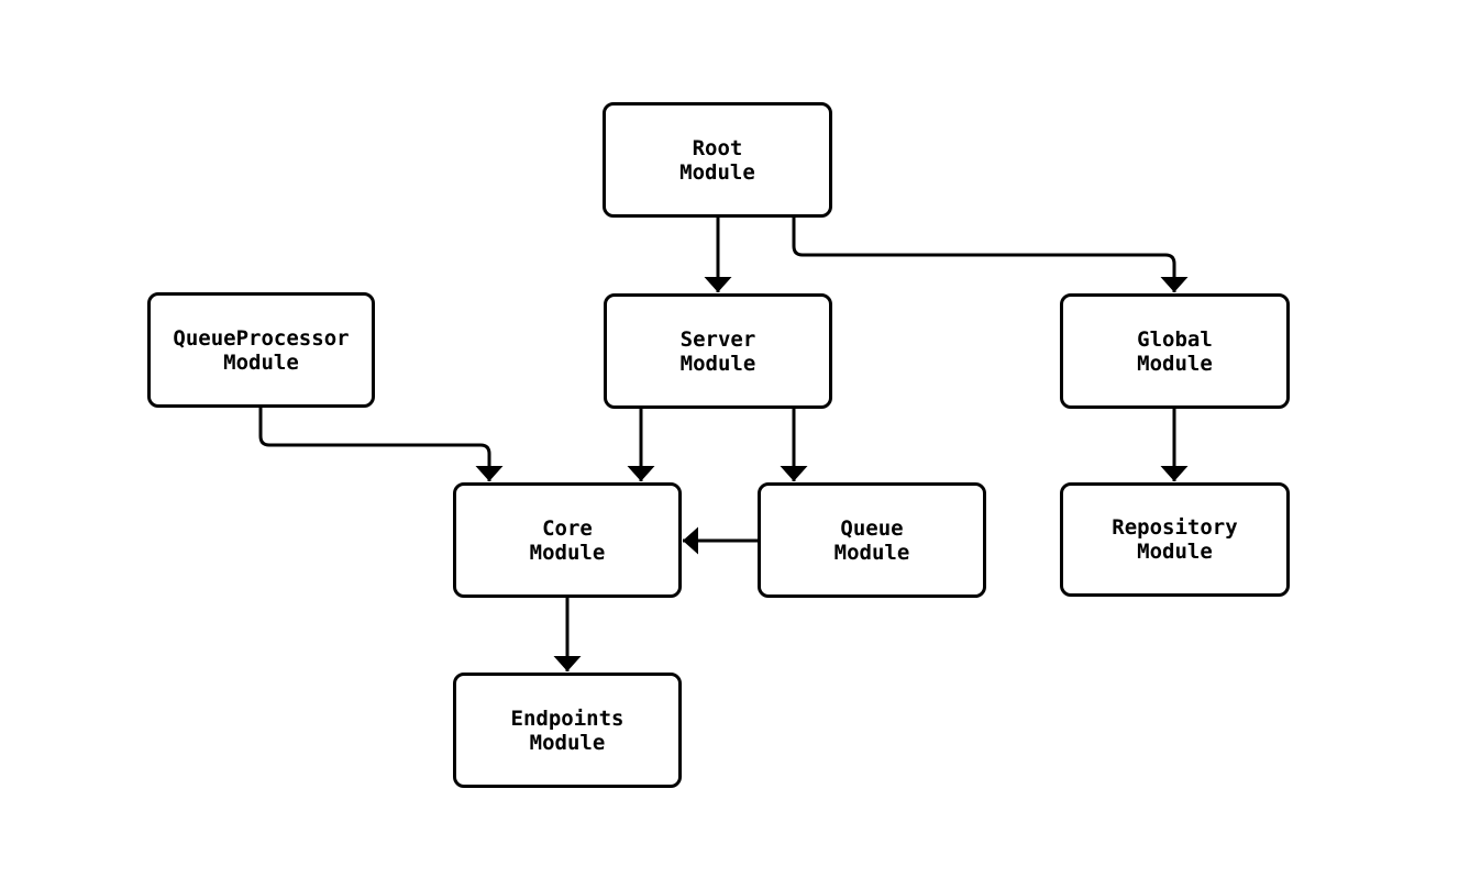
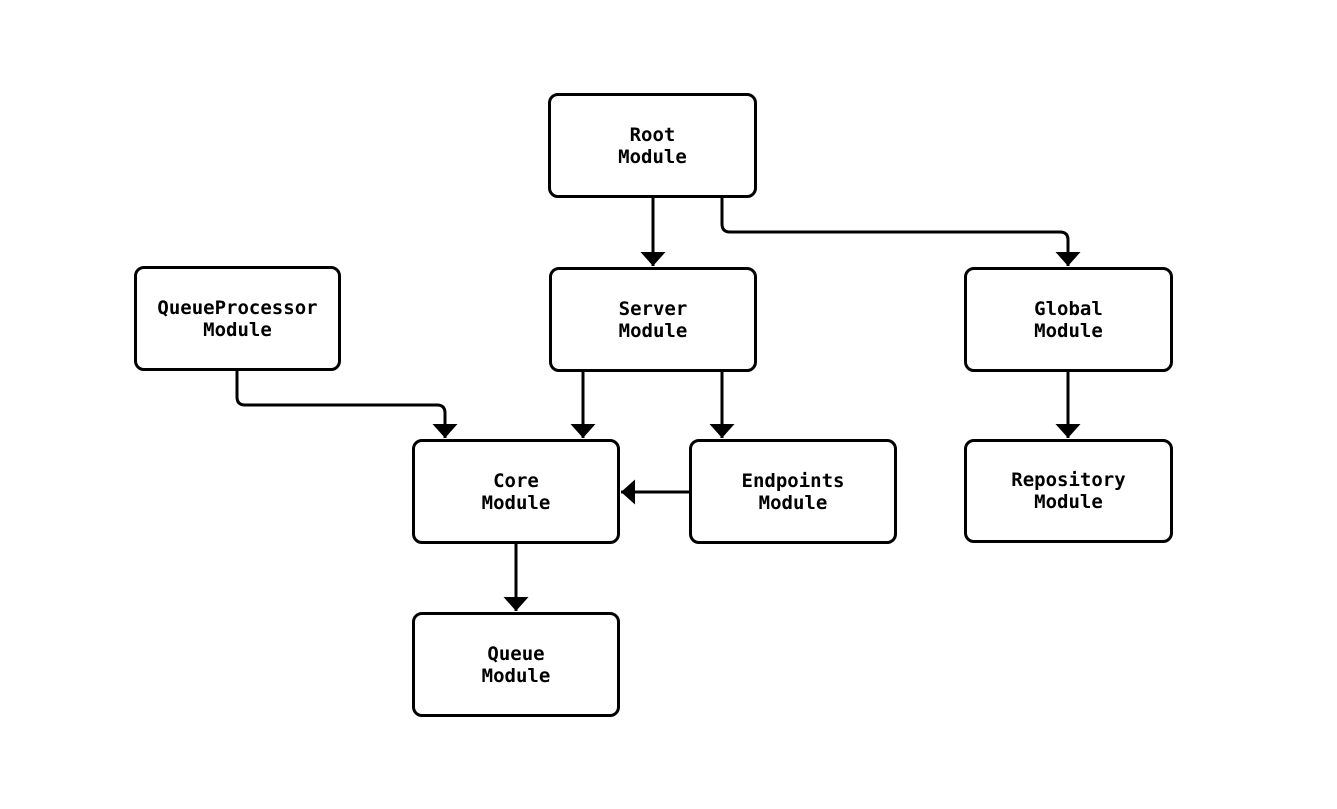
  Root
  Module
  QueueProcessor
  Module
  Server
  Module
  Global
  Module
  Core
  Module
- Queue
+ Endpoints
  Module
  Repository
  Module
- Endpoints
+ Queue
  Module
